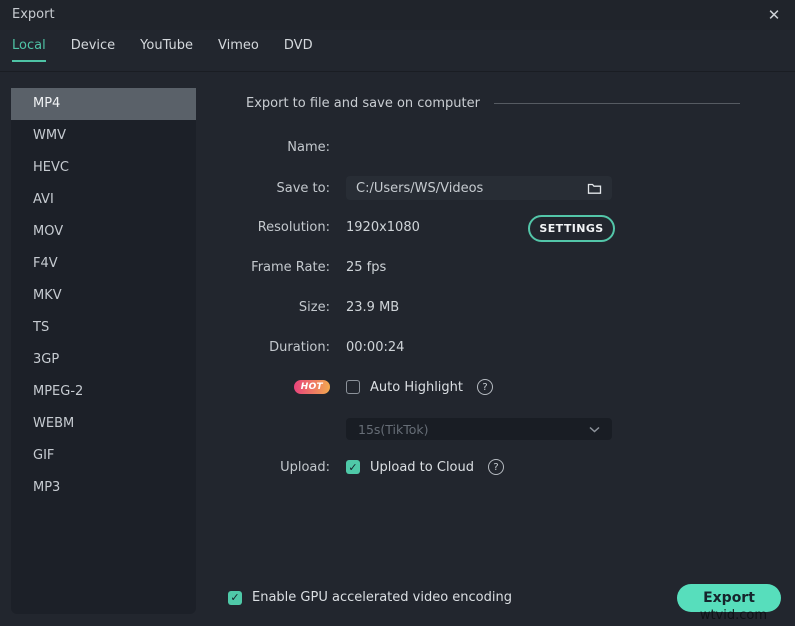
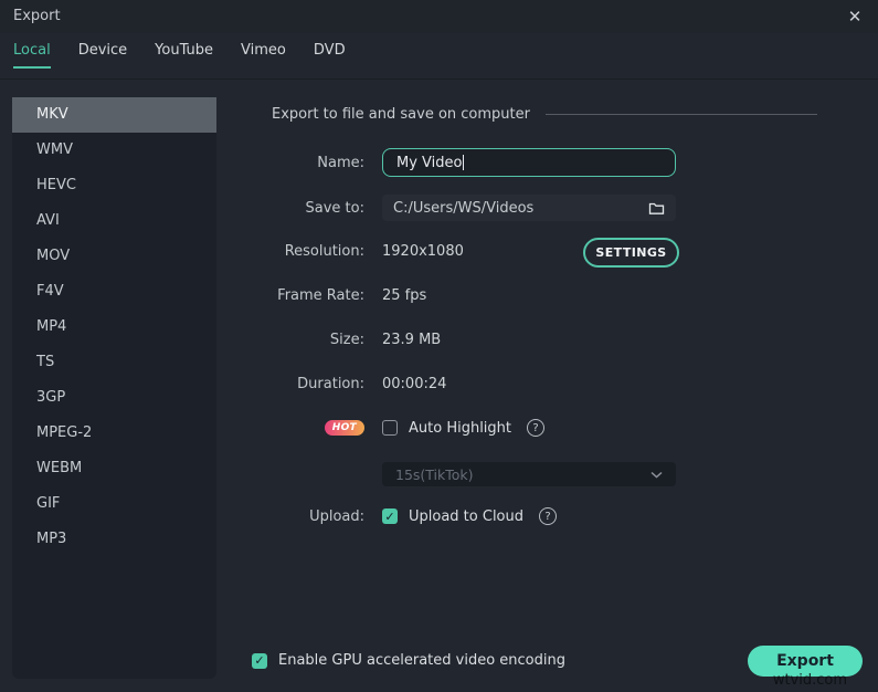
  Export
  ✕
  Local
  Device
  YouTube
  Vimeo
  DVD
- MP4
+ MKV
  WMV
  HEVC
  AVI
  MOV
  F4V
- MKV
+ MP4
  TS
  3GP
  MPEG-2
  WEBM
  GIF
  MP3
  Export to file and save on computer
  Name:
+ My Video
  Save to:
  C:/Users/WS/Videos
  Resolution:
  1920x1080
  SETTINGS
  Frame Rate:
  25 fps
  Size:
  23.9 MB
  Duration:
  00:00:24
  HOT
  Auto Highlight
  ?
  15s(TikTok)
  Upload:
  ✓
  Upload to Cloud
  ?
  ✓
  Enable GPU accelerated video encoding
  Export
  wtvid.com
